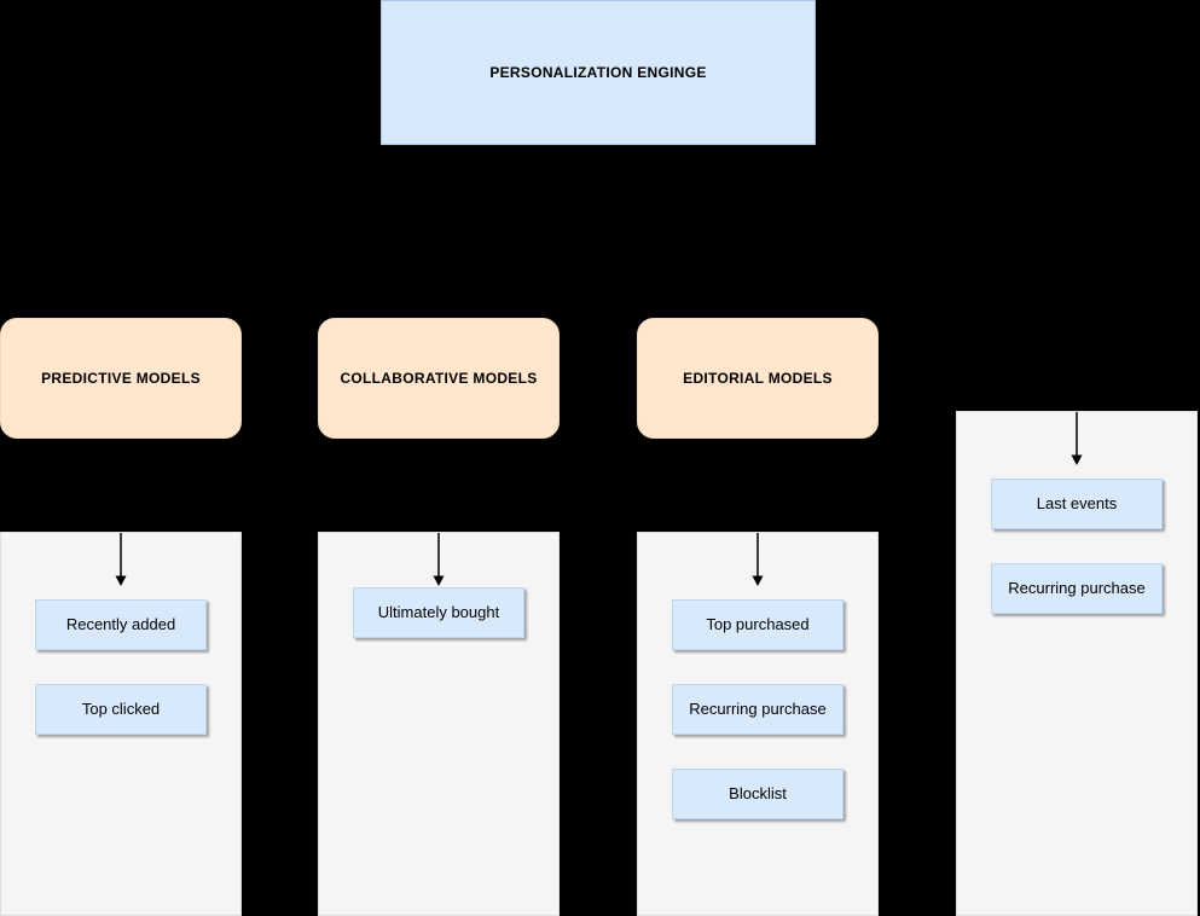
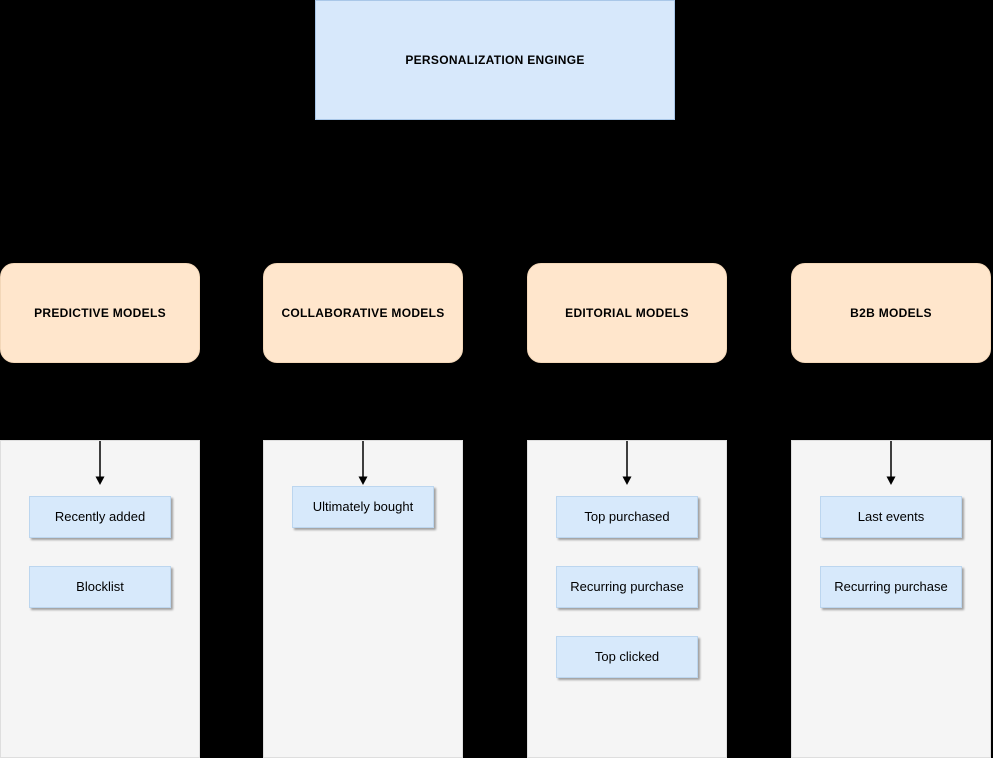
  PERSONALIZATION ENGINGE
  PREDICTIVE MODELS
  Recently added
- Top clicked
+ Blocklist
  COLLABORATIVE MODELS
  Ultimately bought
  EDITORIAL MODELS
  Top purchased
  Recurring purchase
- Blocklist
+ Top clicked
+ B2B MODELS
  Last events
  Recurring purchase
